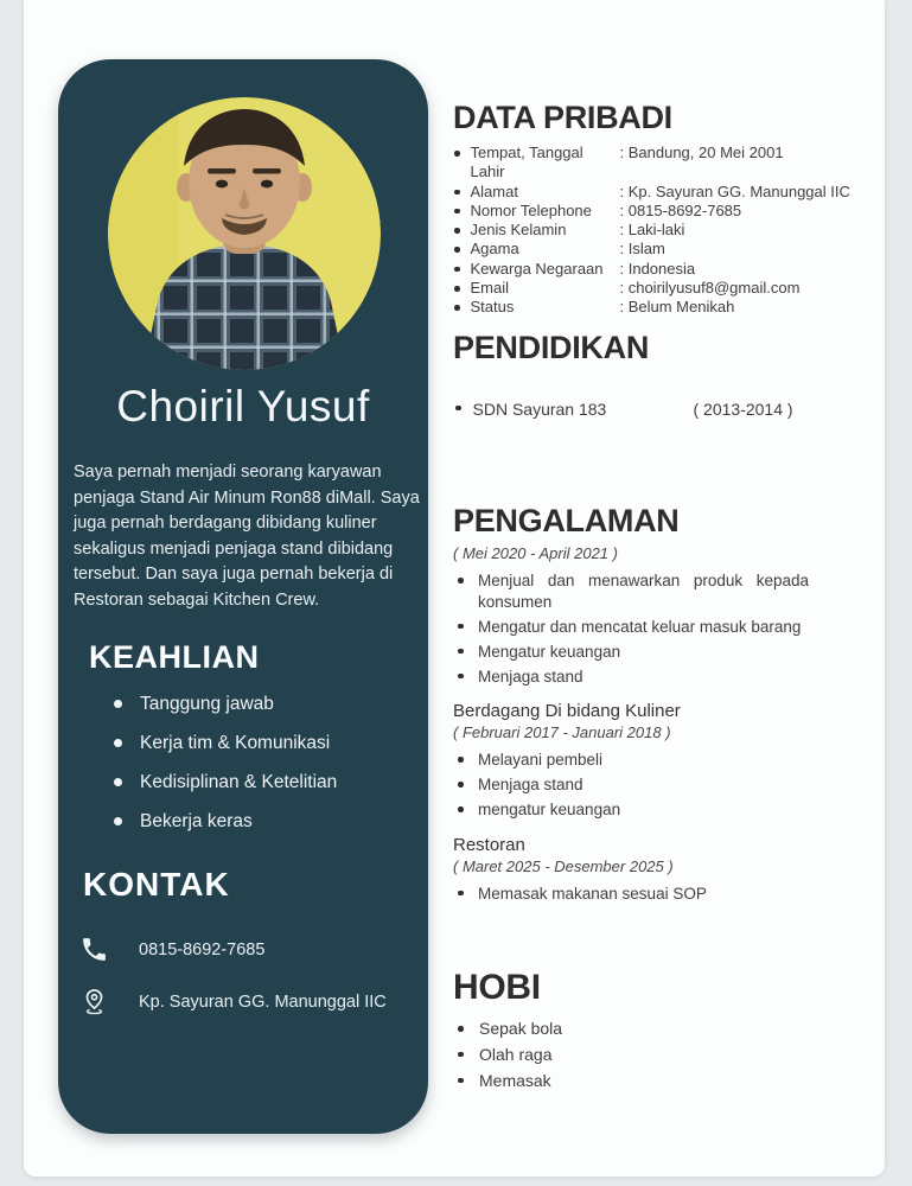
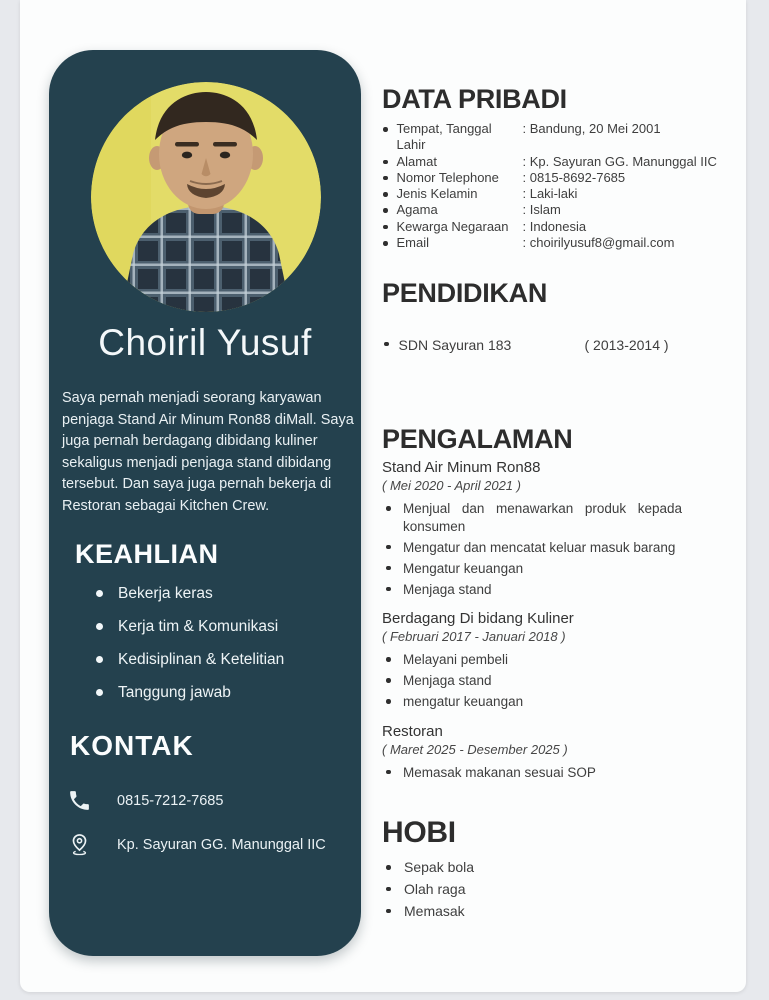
  Choiril Yusuf
  Saya pernah menjadi seorang karyawan penjaga Stand Air Minum Ron88 diMall. Saya juga pernah berdagang dibidang kuliner sekaligus menjadi penjaga stand dibidang tersebut. Dan saya juga pernah bekerja di Restoran sebagai Kitchen Crew.
  KEAHLIAN
- Tanggung jawab
+ Bekerja keras
  Kerja tim & Komunikasi
  Kedisiplinan & Ketelitian
- Bekerja keras
+ Tanggung jawab
  KONTAK
- 0815-8692-7685
+ 0815-7212-7685
  Kp. Sayuran GG. Manunggal IIC
  DATA PRIBADI
  Tempat, Tanggal Lahir
  : Bandung, 20 Mei 2001
  Alamat
  : Kp. Sayuran GG. Manunggal IIC
  Nomor Telephone
  : 0815-8692-7685
  Jenis Kelamin
  : Laki-laki
  Agama
  : Islam
  Kewarga Negaraan
  : Indonesia
  Email
  : choirilyusuf8@gmail.com
- Status
- : Belum Menikah
  PENDIDIKAN
  SDN Sayuran 183
  ( 2013-2014 )
  PENGALAMAN
+ Stand Air Minum Ron88
  ( Mei 2020 - April 2021 )
  Menjual dan menawarkan produk kepada konsumen
  Mengatur dan mencatat keluar masuk barang
  Mengatur keuangan
  Menjaga stand
  Berdagang Di bidang Kuliner
  ( Februari 2017 - Januari 2018 )
  Melayani pembeli
  Menjaga stand
  mengatur keuangan
  Restoran
  ( Maret 2025 - Desember 2025 )
  Memasak makanan sesuai SOP
  HOBI
  Sepak bola
  Olah raga
  Memasak
